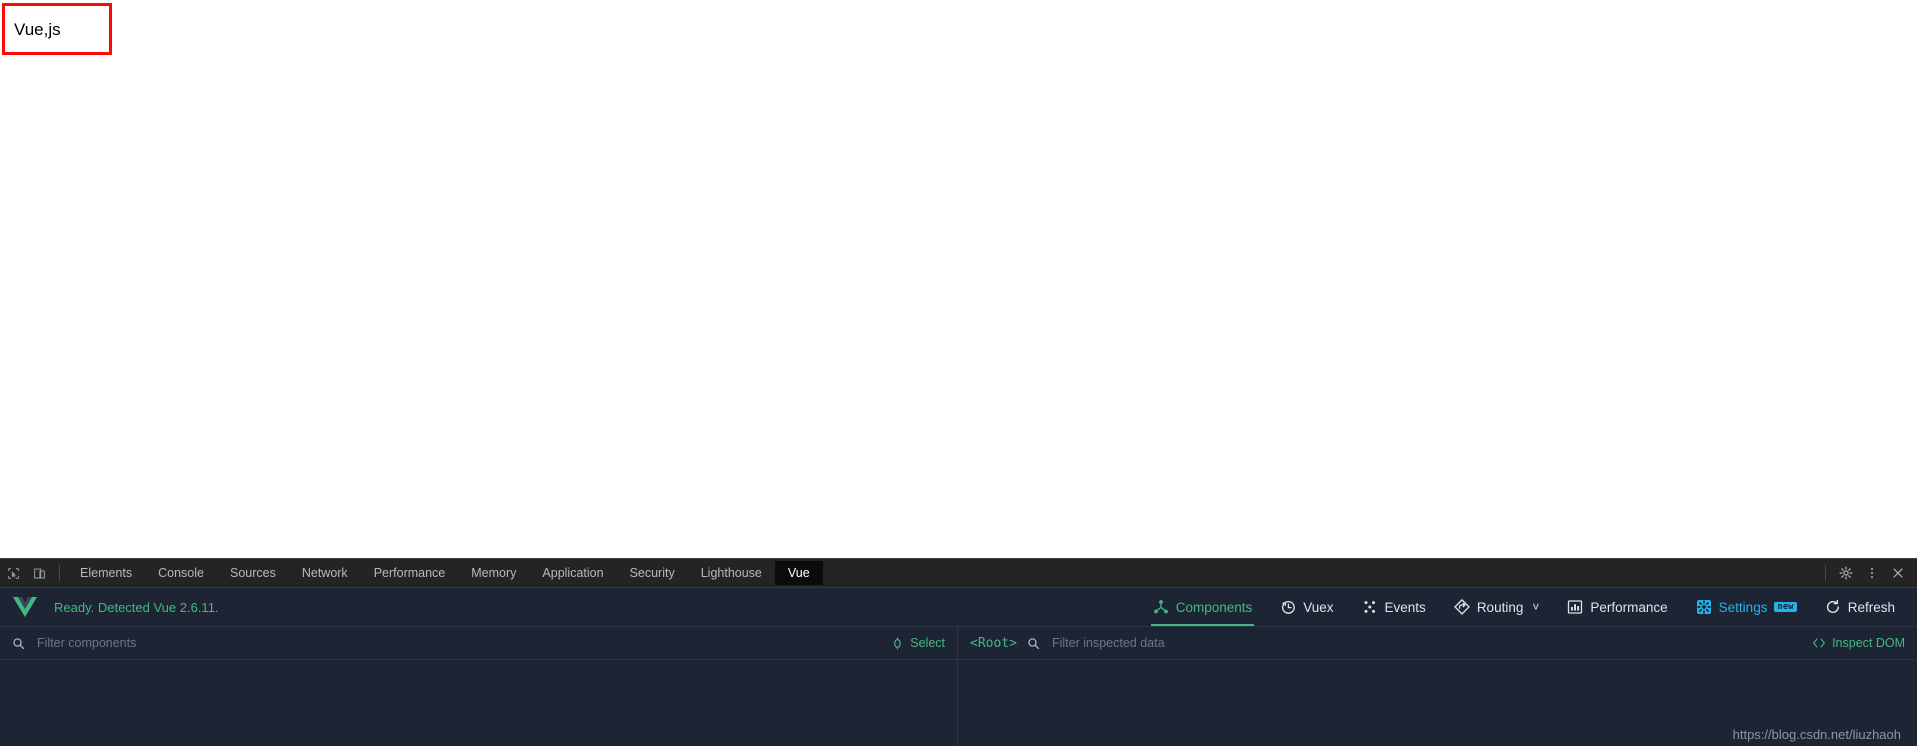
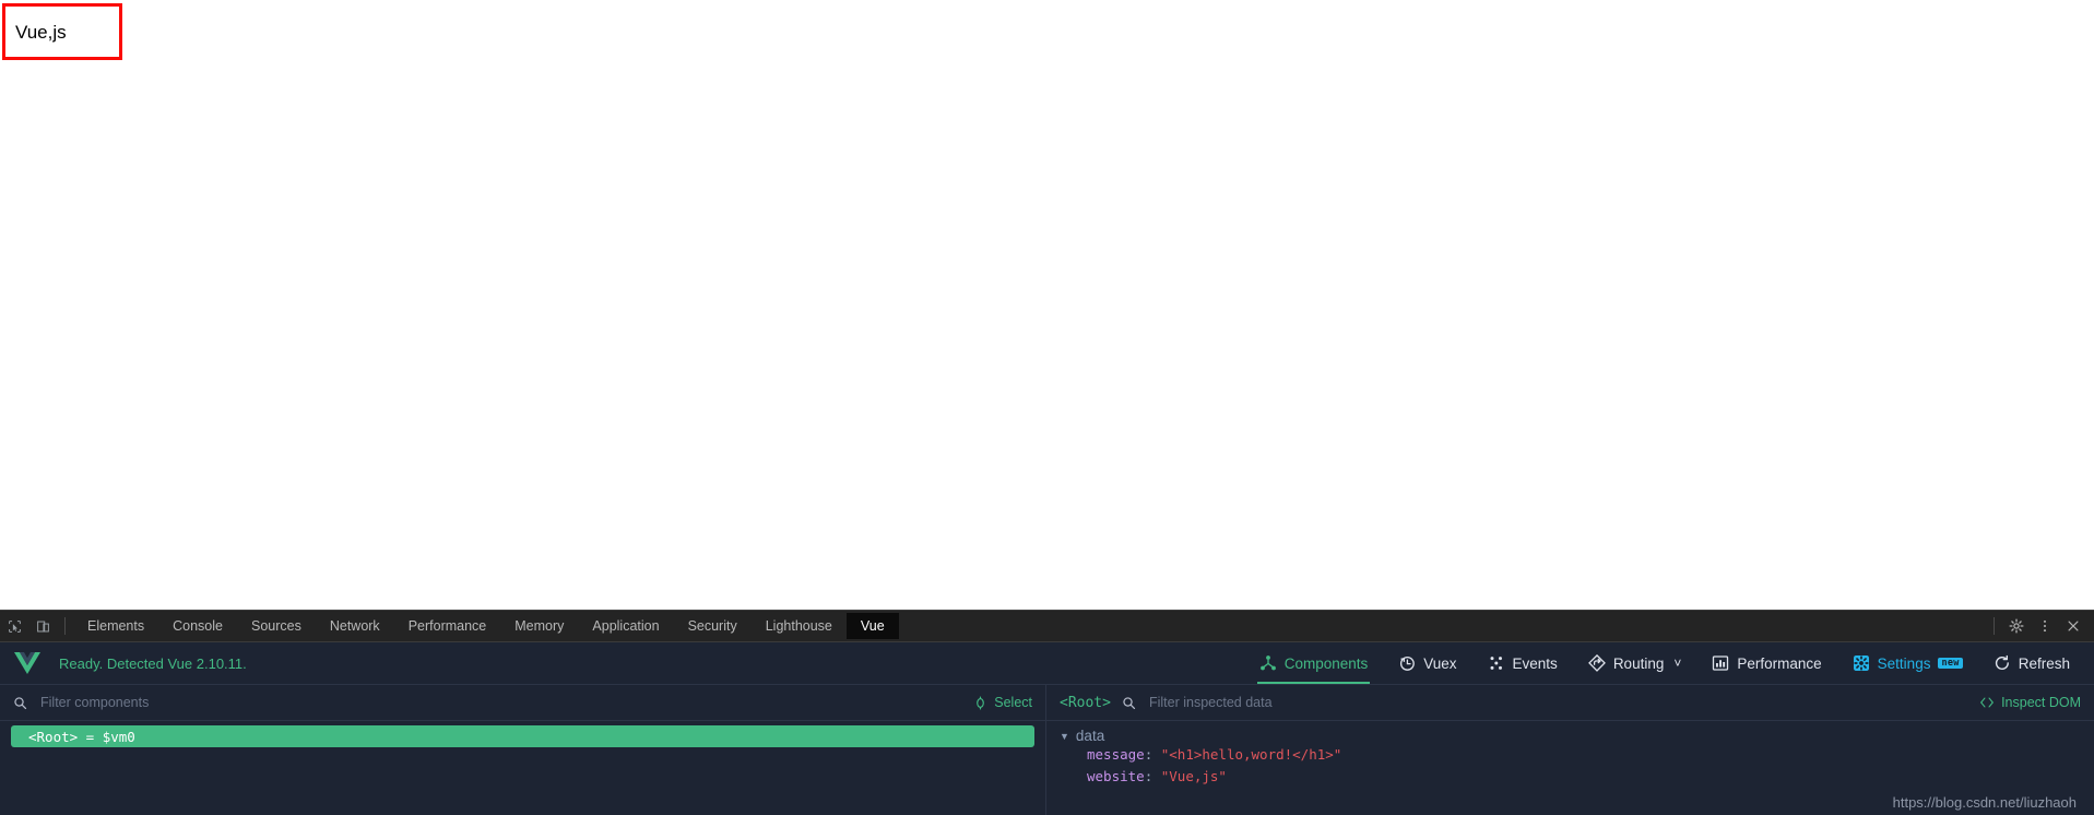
  Vue,js
  Elements
  Console
  Sources
  Network
  Performance
  Memory
  Application
  Security
  Lighthouse
  Vue
- Ready. Detected Vue 2.6.11.
+ Ready. Detected Vue 2.10.11.
  Components
  Vuex
  Events
  Routing
  ˅
  Performance
  Settings
  new
  Refresh
  Filter components
  Select
+ <Root> = $vm0
  <Root>
  Filter inspected data
  Inspect DOM
+ ▼
+ data
+ message: "<h1>hello,word!</h1>"
+ website: "Vue,js"
  https://blog.csdn.net/liuzhaoh
